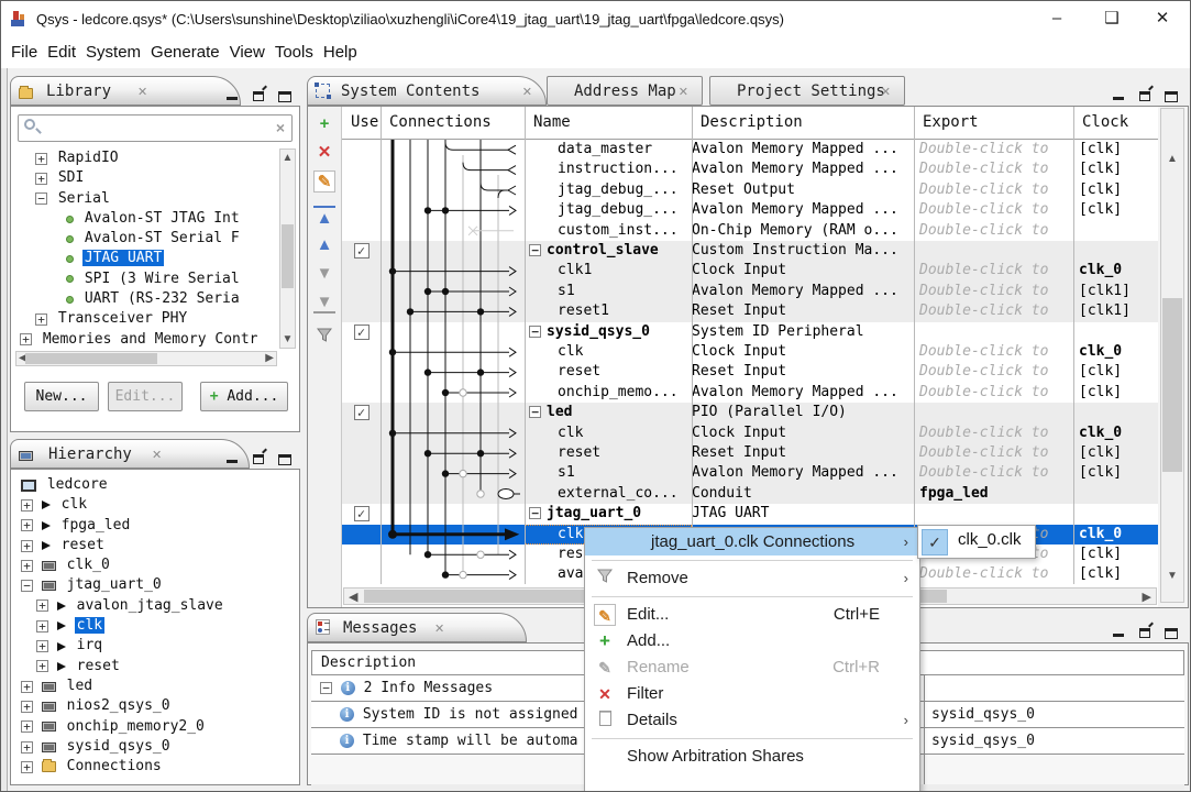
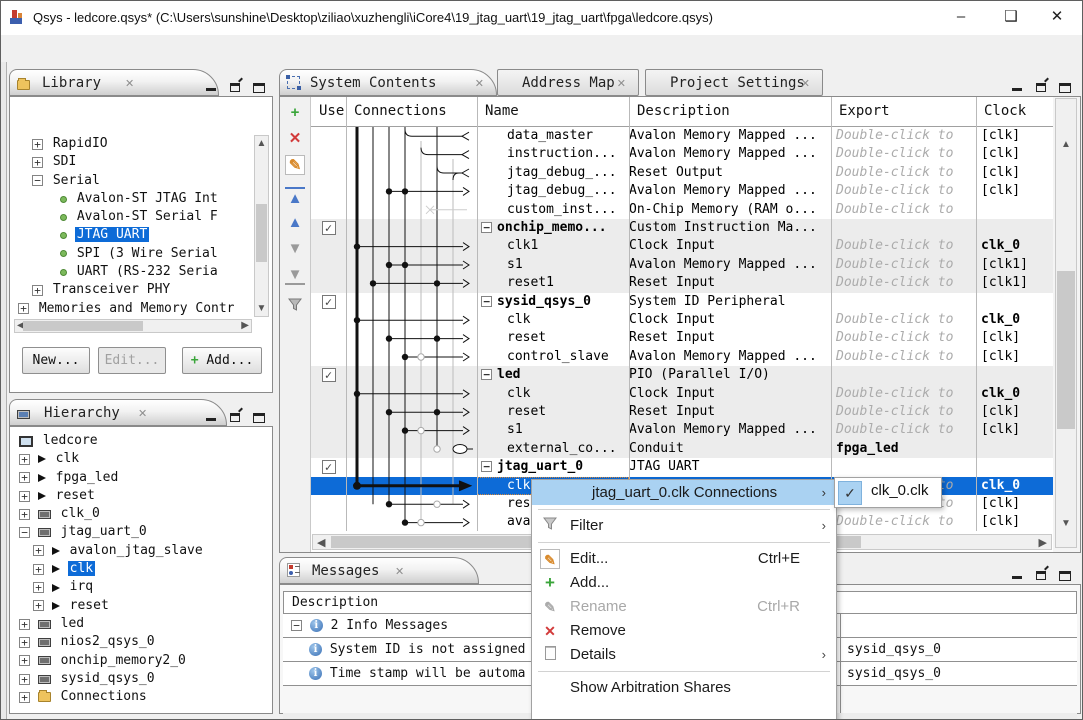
  Qsys - ledcore.qsys* (C:\Users\sunshine\Desktop\ziliao\xuzhengli\iCore4\19_jtag_uart\19_jtag_uart\fpga\ledcore.qsys)
  –
  ❑
  ✕
- File Edit System Generate View Tools Help
  Library
  ✕
- ×
  + RapidIO
  + SDI
  − Serial
  Avalon-ST JTAG Int
  Avalon-ST Serial F
  JTAG UART
  SPI (3 Wire Serial
  UART (RS-232 Seria
  + Transceiver PHY
  + Memories and Memory Contr
  ▲
  ▼
  ◀
  ▶
  New...
  Edit...
  + Add...
  Hierarchy
  ✕
  ledcore
  + clk
  + fpga_led
  + reset
  + clk_0
  − jtag_uart_0
  + avalon_jtag_slave
  + clk
  + irq
  + reset
  + led
  + nios2_qsys_0
  + onchip_memory2_0
  + sysid_qsys_0
  + Connections
  System Contents
  ✕
  Address Map
  ✕
  Project Settings
  ✕
  +
  ✕
  ✎
  ▲
  ▲
  ▼
  ▼
  Use
  Connections
  Name
  Description
  Export
  Clock
  data_master
  Avalon Memory Mapped ...
  Double-click to
  [clk]
  instruction...
  Avalon Memory Mapped ...
  Double-click to
  [clk]
  jtag_debug_...
  Reset Output
  Double-click to
  [clk]
  jtag_debug_...
  Avalon Memory Mapped ...
  Double-click to
  [clk]
  custom_inst...
  On-Chip Memory (RAM o...
  Double-click to
  ✓
- − control_slave
+ − onchip_memo...
  Custom Instruction Ma...
  clk1
  Clock Input
  Double-click to
  clk_0
  s1
  Avalon Memory Mapped ...
  Double-click to
  [clk1]
  reset1
  Reset Input
  Double-click to
  [clk1]
  ✓
  − sysid_qsys_0
  System ID Peripheral
  clk
  Clock Input
  Double-click to
  clk_0
  reset
  Reset Input
  Double-click to
  [clk]
- onchip_memo...
+ control_slave
  Avalon Memory Mapped ...
  Double-click to
  [clk]
  ✓
  − led
  PIO (Parallel I/O)
  clk
  Clock Input
  Double-click to
  clk_0
  reset
  Reset Input
  Double-click to
  [clk]
  s1
  Avalon Memory Mapped ...
  Double-click to
  [clk]
  external_co...
  Conduit
  fpga_led
  ✓
  − jtag_uart_0
  JTAG UART
  clk
  clk_0
  [clk]
  Double-click to
  [clk]
  ▲
  ▼
  ◀
  ▶
  Messages
  ✕
  Description
  − i 2 Info Messages
  i System ID is not assigned
  sysid_qsys_0
  i Time stamp will be automa
  sysid_qsys_0
  jtag_uart_0.clk Connections
  ›
- Remove
+ Filter
  ›
  ✎
  Edit...
  Ctrl+E
  +
  Add...
  ✎
  Rename
  Ctrl+R
  ✕
- Filter
+ Remove
  Details
  ›
  Show Arbitration Shares
  ✓
  clk_0.clk
